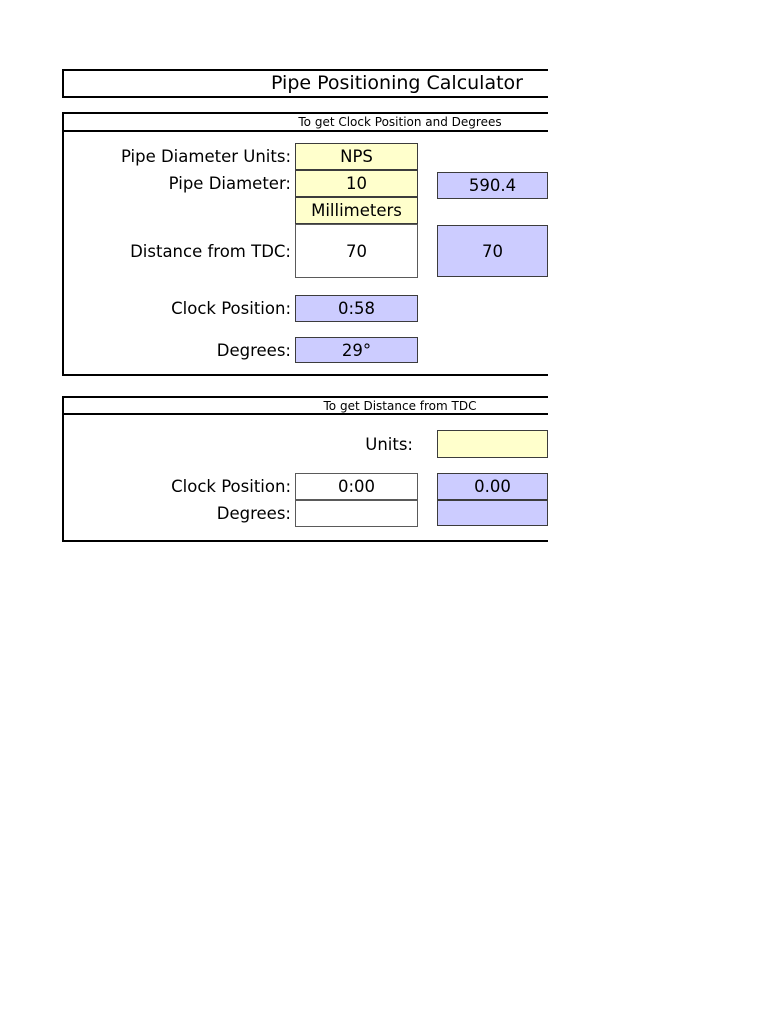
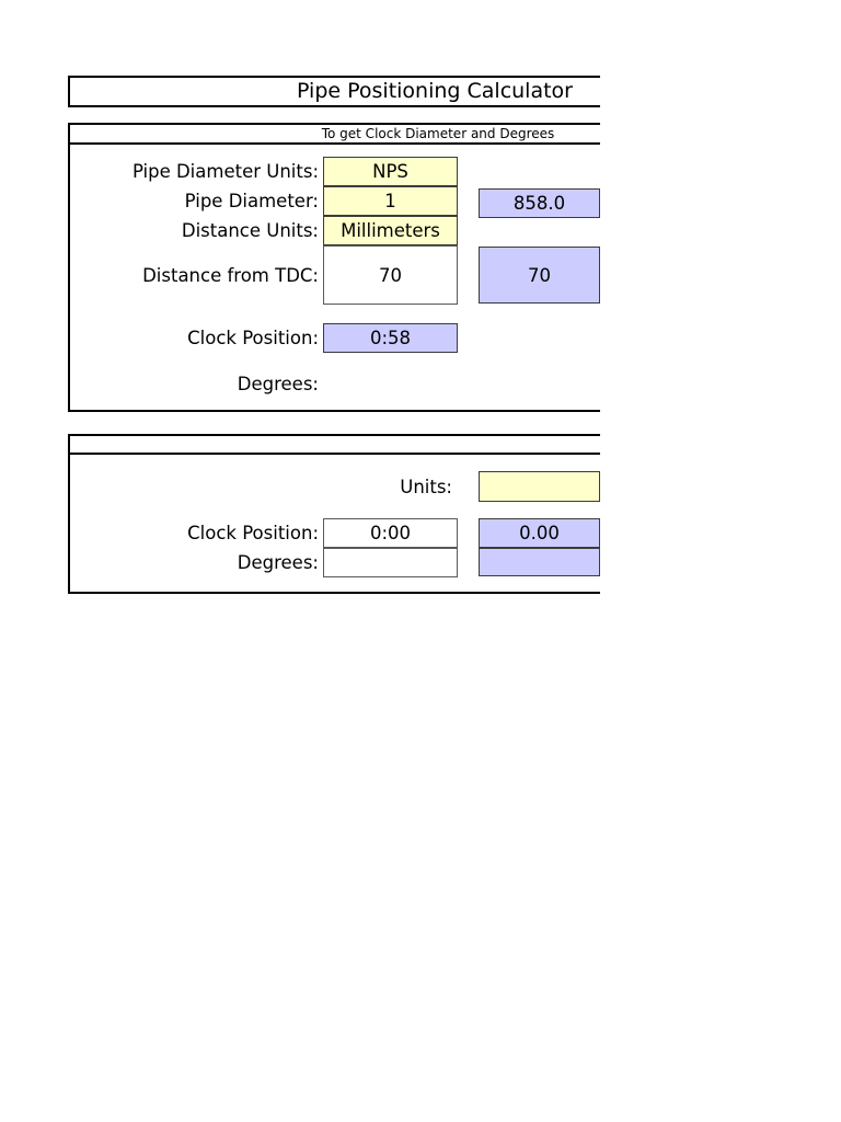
  Pipe Positioning Calculator
- To get Clock Position and Degrees
+ To get Clock Diameter and Degrees
  Pipe Diameter Units:
  Pipe Diameter:
+ Distance Units:
  Distance from TDC:
  Clock Position:
  Degrees:
  NPS
- 10
+ 1
  Millimeters
  70
- 590.4
+ 858.0
  70
  0:58
- 29°
- To get Distance from TDC
  Units:
  Clock Position:
  Degrees:
  0:00
  0.00
